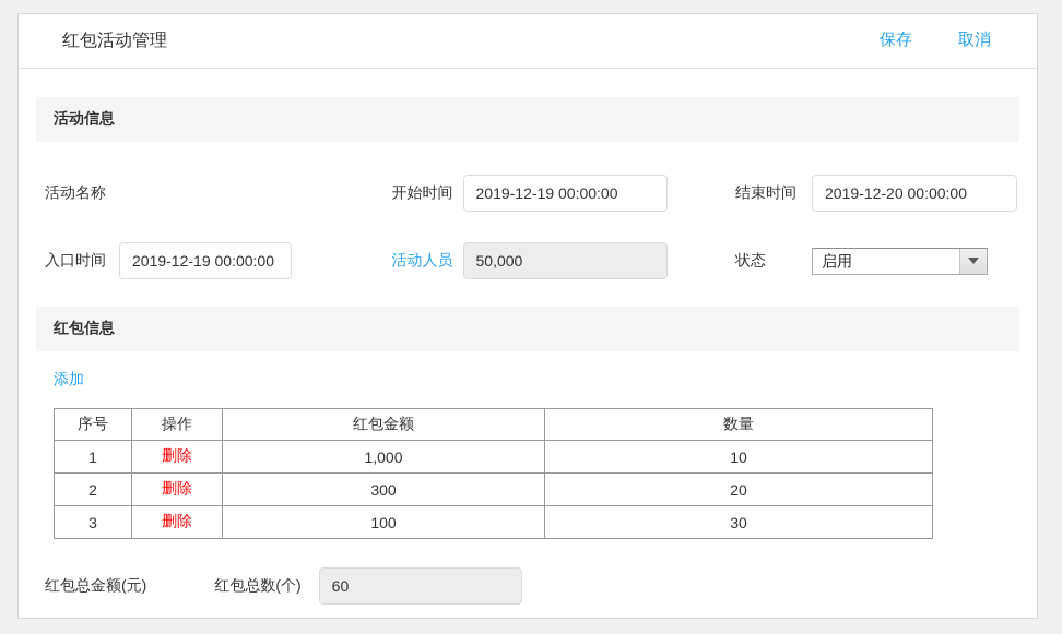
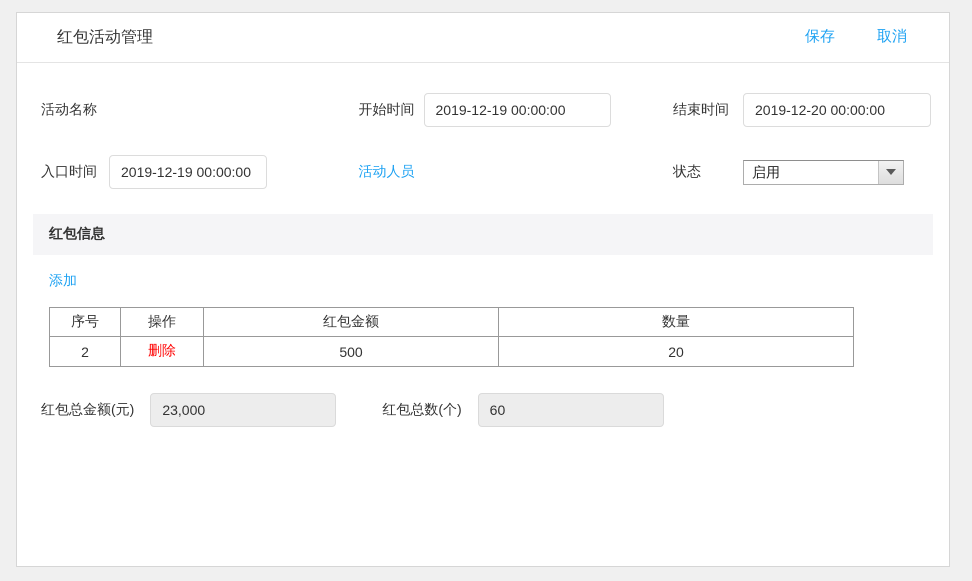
  红包活动管理
  保存
  取消
- 活动信息
  活动名称
  开始时间
  2019-12-19 00:00:00
  结束时间
  2019-12-20 00:00:00
  入口时间
  2019-12-19 00:00:00
  活动人员
- 50,000
  状态
  启用
  红包信息
  添加
  序号	操作	红包金额	数量
- 1	删除	1,000	10
- 2	删除	300	20
+ 2	删除	500	20
- 3	删除	100	30
  红包总金额(元)
+ 23,000
  红包总数(个)
  60
